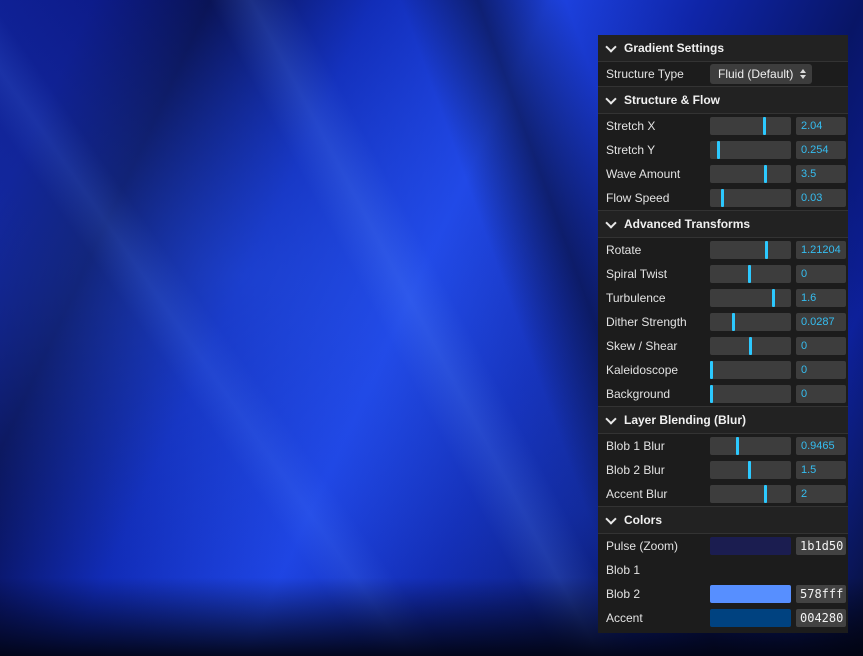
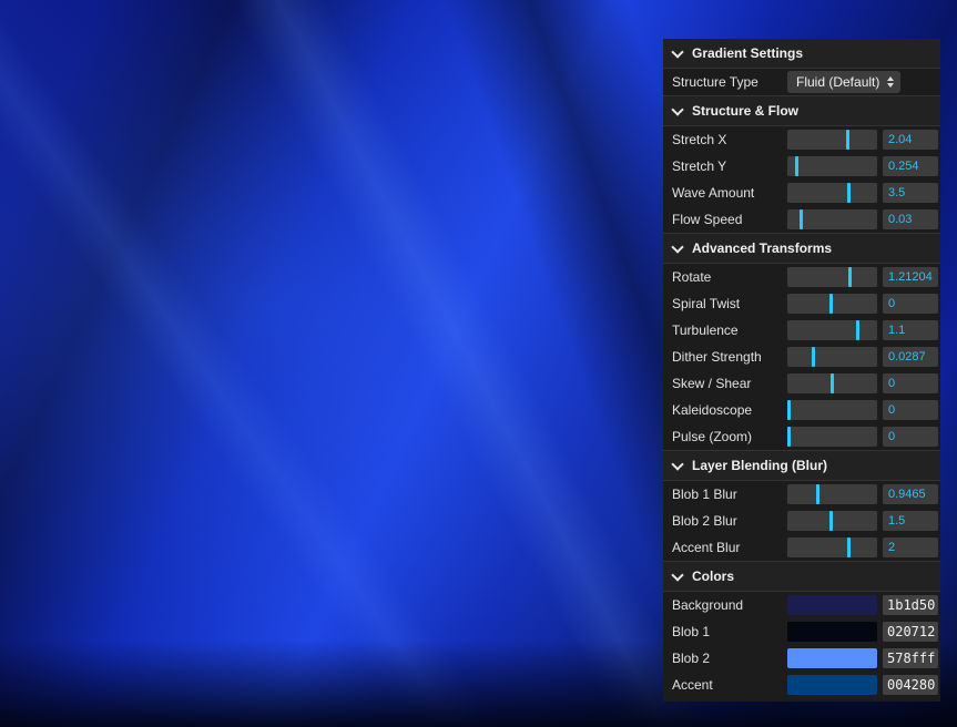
  Gradient Settings
  Structure Type
  Fluid (Default)
  Structure & Flow
  Stretch X
  2.04
  Stretch Y
  0.254
  Wave Amount
  3.5
  Flow Speed
  0.03
  Advanced Transforms
  Rotate
  1.21204
  Spiral Twist
  0
  Turbulence
- 1.6
+ 1.1
  Dither Strength
  0.0287
  Skew / Shear
  0
  Kaleidoscope
  0
- Background
+ Pulse (Zoom)
  0
  Layer Blending (Blur)
  Blob 1 Blur
  0.9465
  Blob 2 Blur
  1.5
  Accent Blur
  2
  Colors
- Pulse (Zoom)
+ Background
  1b1d50
  Blob 1
+ 020712
  Blob 2
  578fff
  Accent
  004280
